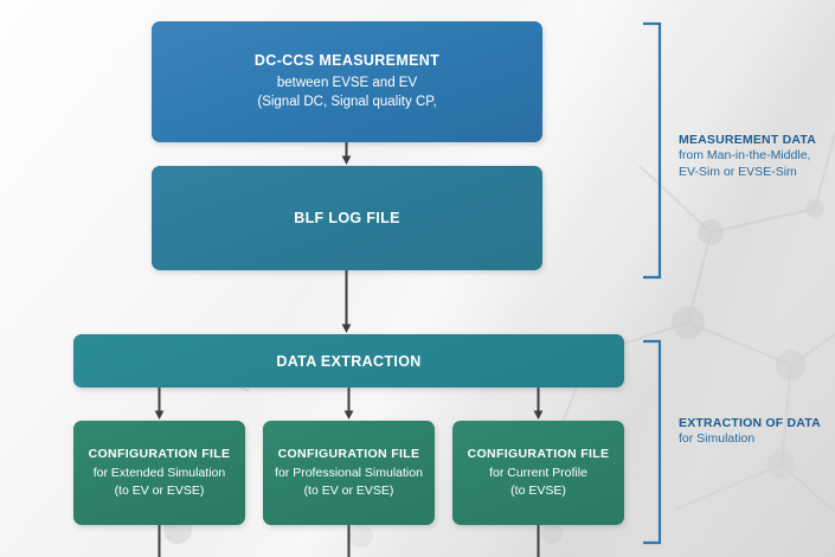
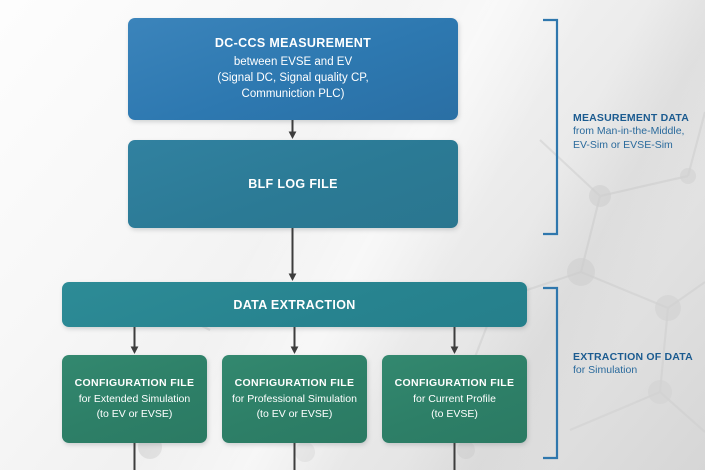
  DC-CCS MEASUREMENT
  between EVSE and EV
  (Signal DC, Signal quality CP,
+ Communiction PLC)
  BLF LOG FILE
  DATA EXTRACTION
  CONFIGURATION FILE
  for Extended Simulation
  (to EV or EVSE)
  CONFIGURATION FILE
  for Professional Simulation
  (to EV or EVSE)
  CONFIGURATION FILE
  for Current Profile
  (to EVSE)
  MEASUREMENT DATA
  from Man-in-the-Middle,
  EV-Sim or EVSE-Sim
  EXTRACTION OF DATA
  for Simulation
